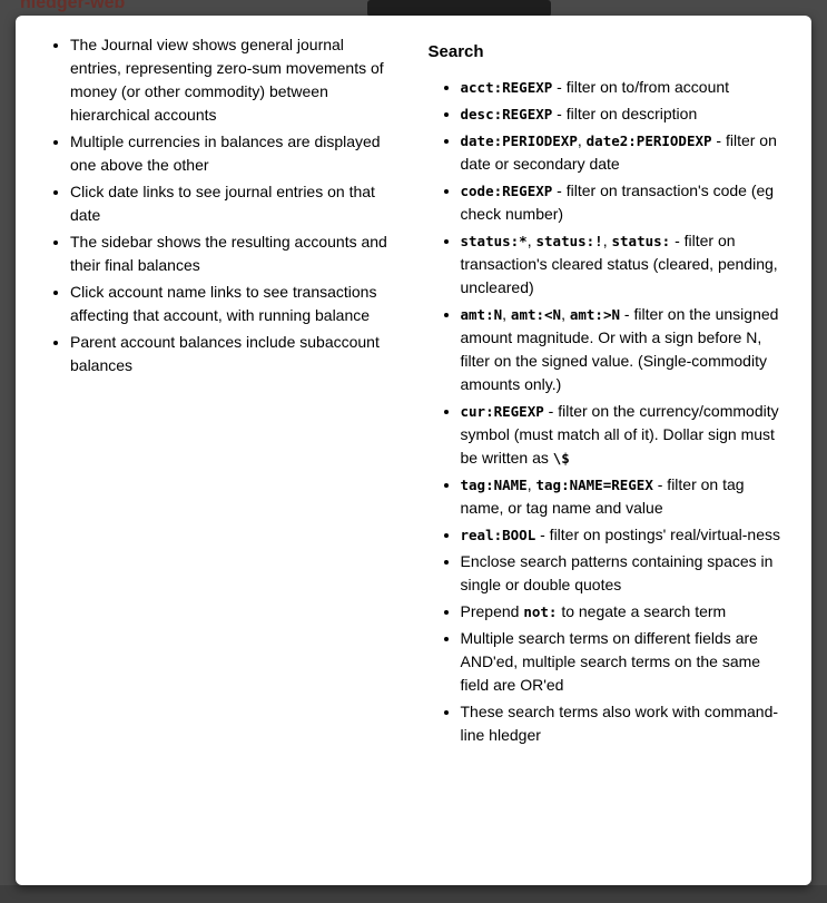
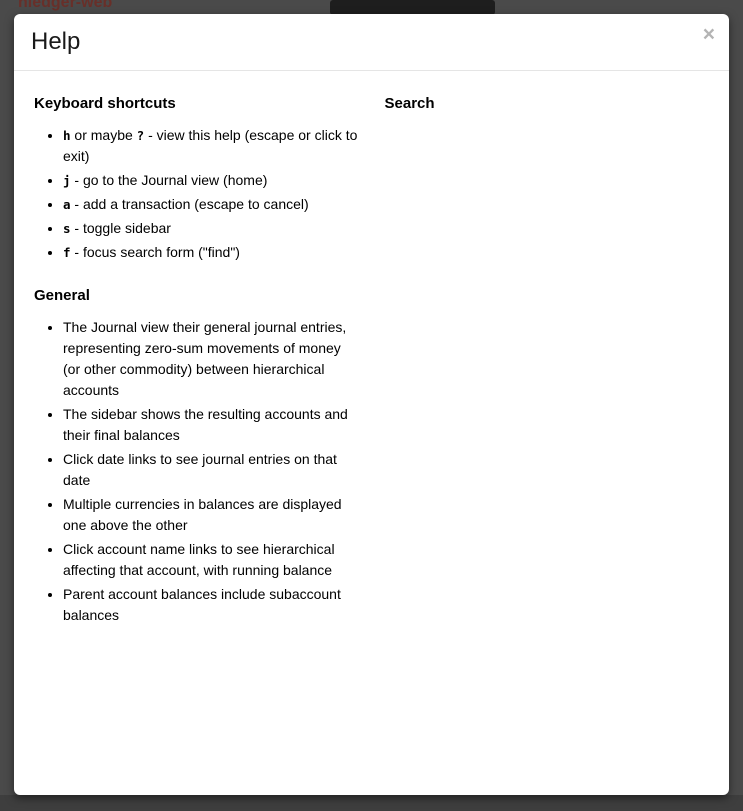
  hledger-web
+ Help
+ ×
+ Keyboard shortcuts
+ h or maybe ? - view this help (escape or click to exit)
+ j - go to the Journal view (home)
+ a - add a transaction (escape to cancel)
+ s - toggle sidebar
+ f - focus search form ("find")
+ General
- The Journal view shows general journal entries, representing zero-sum movements of money (or other commodity) between hierarchical accounts
+ The Journal view their general journal entries, representing zero-sum movements of money (or other commodity) between hierarchical accounts
- Multiple currencies in balances are displayed one above the other
+ The sidebar shows the resulting accounts and their final balances
  Click date links to see journal entries on that date
- The sidebar shows the resulting accounts and their final balances
+ Multiple currencies in balances are displayed one above the other
- Click account name links to see transactions affecting that account, with running balance
+ Click account name links to see hierarchical affecting that account, with running balance
  Parent account balances include subaccount balances
  Search
- acct:REGEXP - filter on to/from account
- desc:REGEXP - filter on description
- date:PERIODEXP, date2:PERIODEXP - filter on date or secondary date
- code:REGEXP - filter on transaction's code (eg check number)
- status:*, status:!, status: - filter on transaction's cleared status (cleared, pending, uncleared)
- amt:N, amt:<N, amt:>N - filter on the unsigned amount magnitude. Or with a sign before N, filter on the signed value. (Single-commodity amounts only.)
- cur:REGEXP - filter on the currency/commodity symbol (must match all of it). Dollar sign must be written as \$
- tag:NAME, tag:NAME=REGEX - filter on tag name, or tag name and value
- real:BOOL - filter on postings' real/virtual-ness
- Enclose search patterns containing spaces in single or double quotes
- Prepend not: to negate a search term
- Multiple search terms on different fields are AND'ed, multiple search terms on the same field are OR'ed
- These search terms also work with command-line hledger
